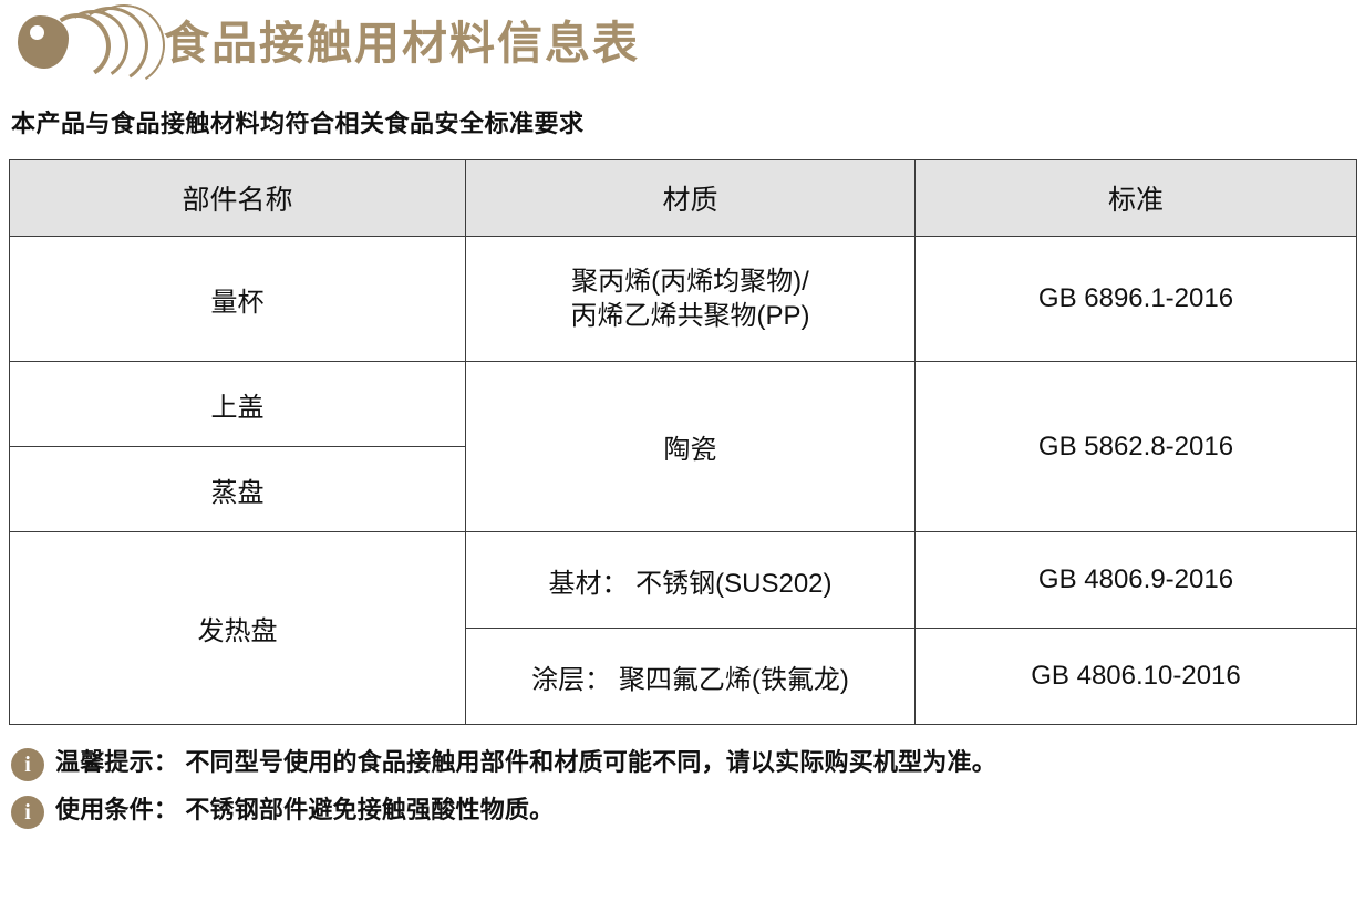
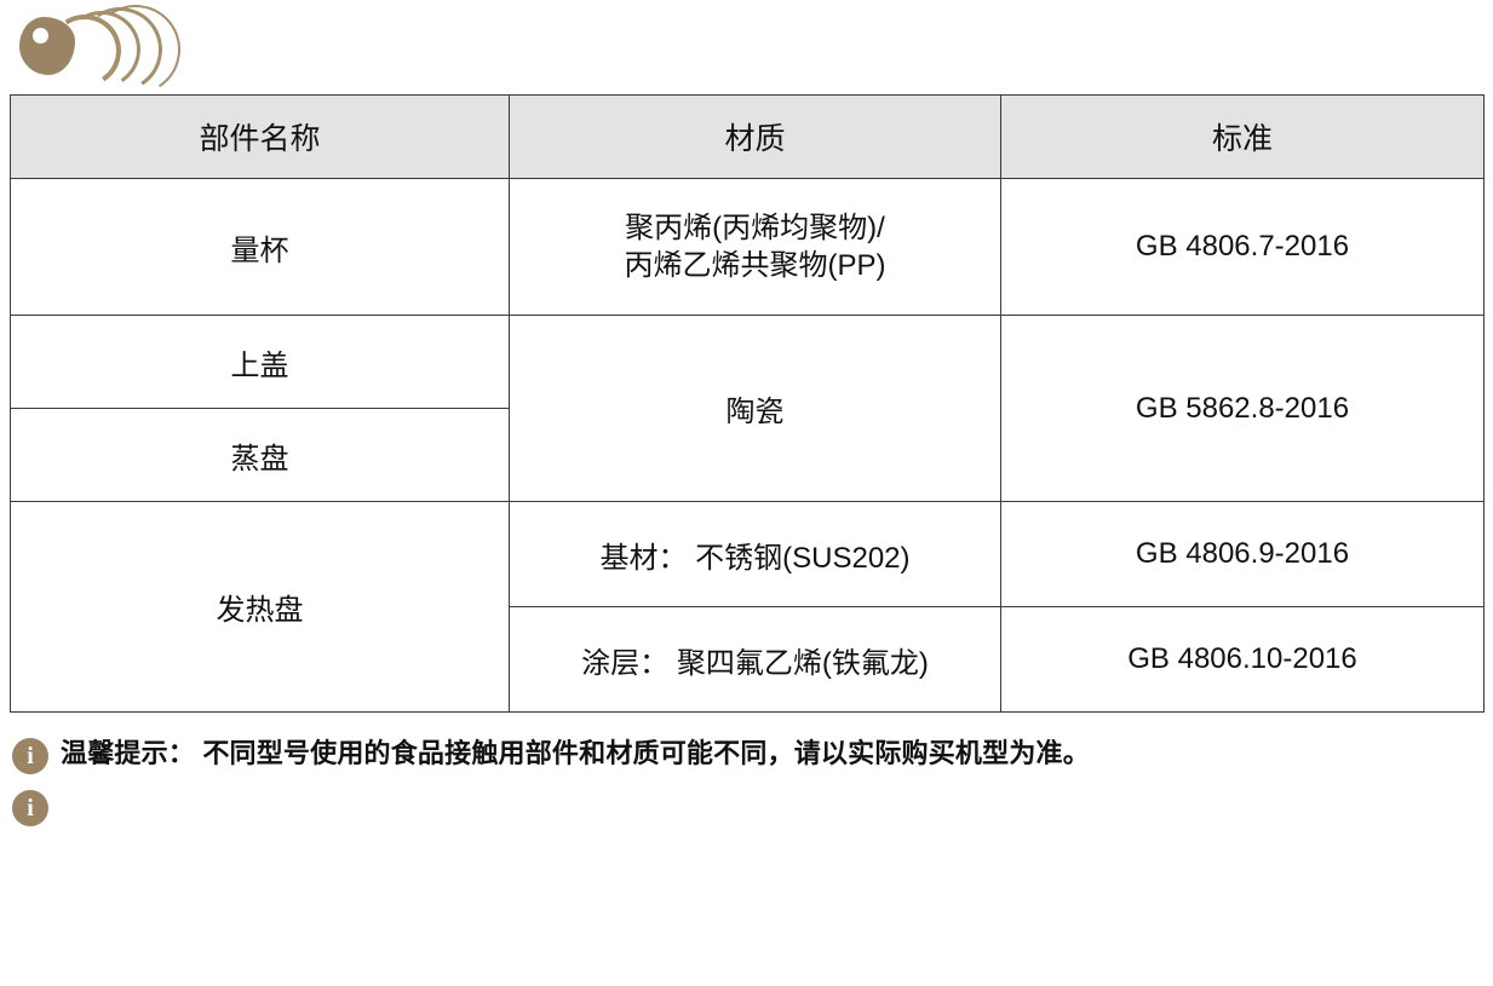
- 食品接触用材料信息表
- 本产品与食品接触材料均符合相关食品安全标准要求
  部件名称	材质	标准
- 量杯	聚丙烯(丙烯均聚物)/ 丙烯乙烯共聚物(PP)	GB 6896.1-2016
+ 量杯	聚丙烯(丙烯均聚物)/ 丙烯乙烯共聚物(PP)	GB 4806.7-2016
  上盖	陶瓷	GB 5862.8-2016
  蒸盘
  发热盘	基材： 不锈钢(SUS202)	GB 4806.9-2016
  涂层： 聚四氟乙烯(铁氟龙)	GB 4806.10-2016
  i
  温馨提示： 不同型号使用的食品接触用部件和材质可能不同，请以实际购买机型为准。
  i
- 使用条件： 不锈钢部件避免接触强酸性物质。
